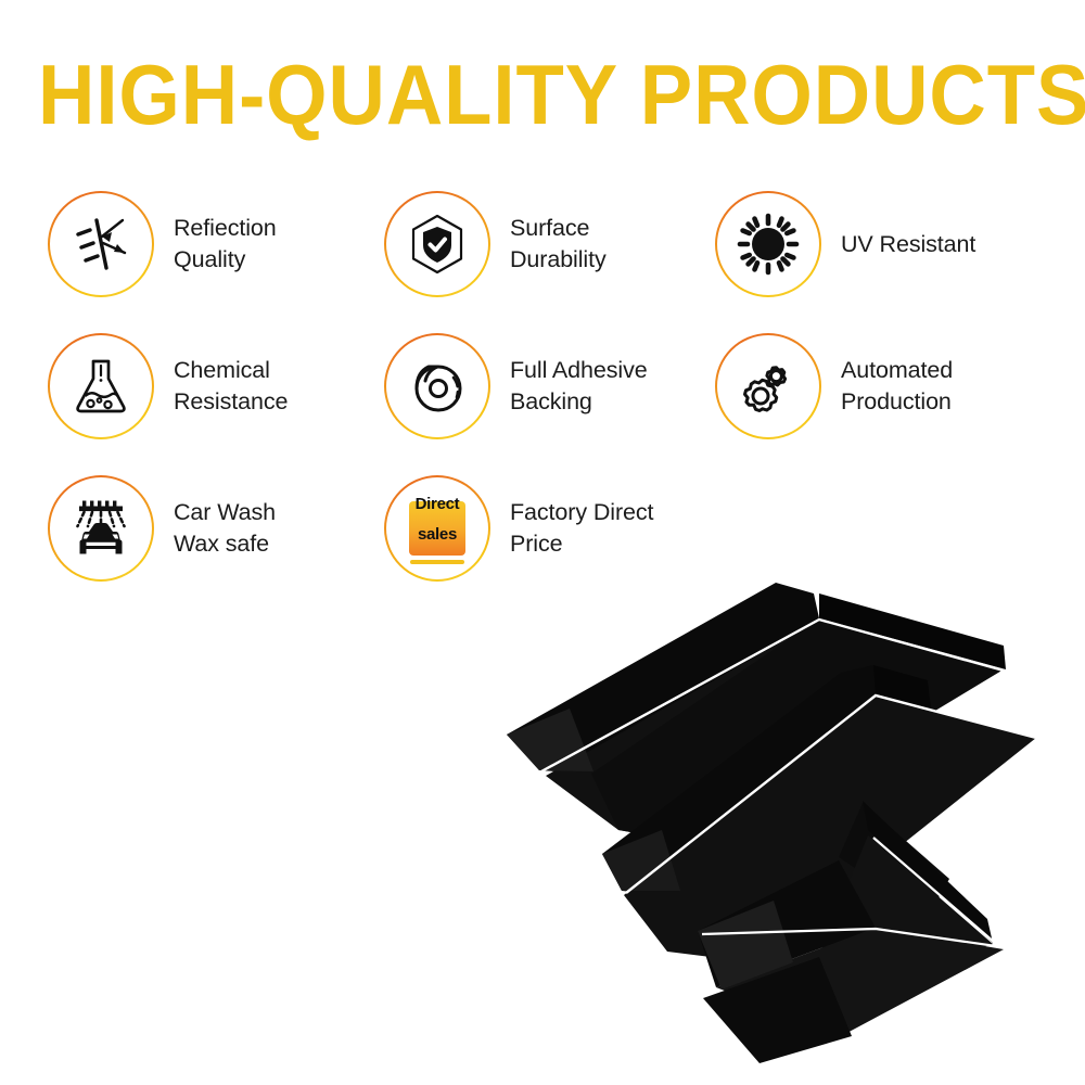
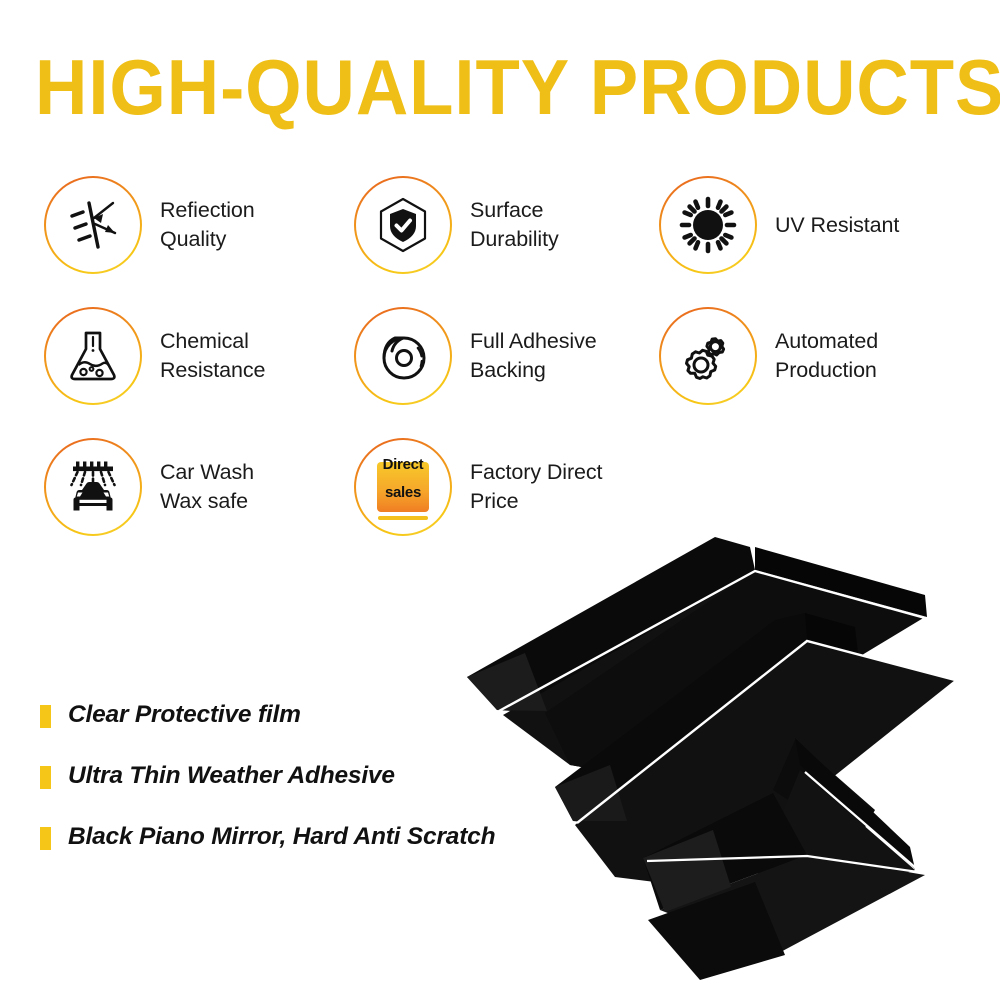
  HIGH-QUALITY PRODUCTS
  Refiection
  Quality
  Surface
  Durability
  UV Resistant
  Chemical
  Resistance
  Full Adhesive
  Backing
  Automated
  Production
  Car Wash
  Wax safe
  Direct
  sales
  Factory Direct
  Price
+ Clear Protective film
+ Ultra Thin Weather Adhesive
+ Black Piano Mirror, Hard Anti Scratch
